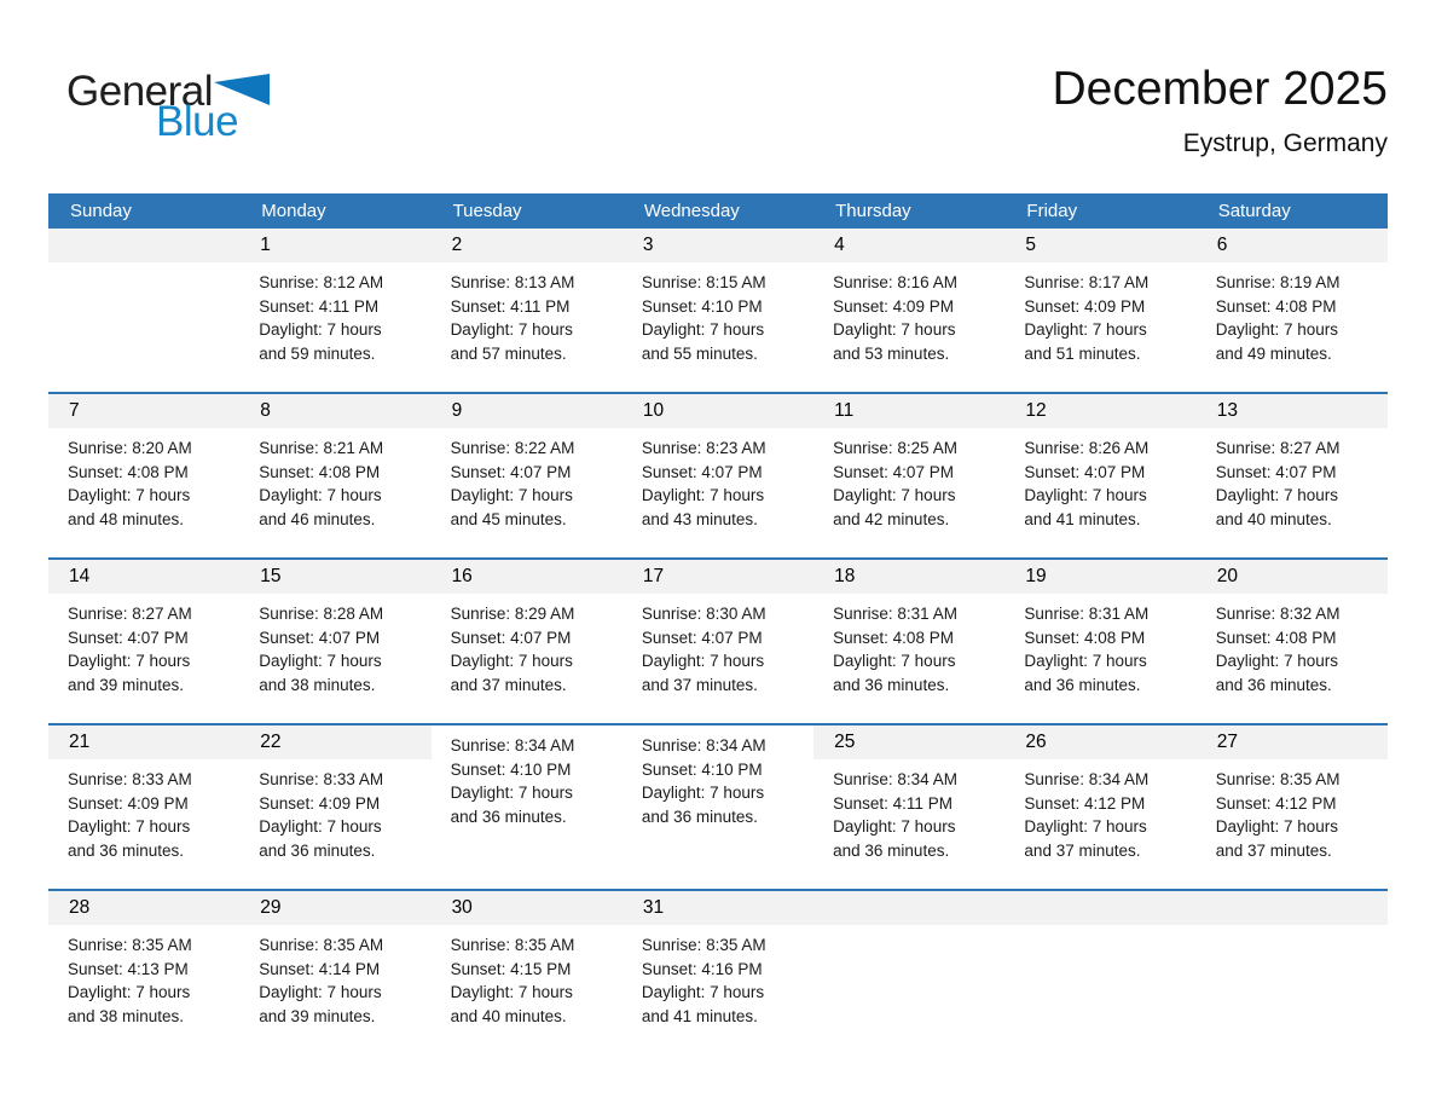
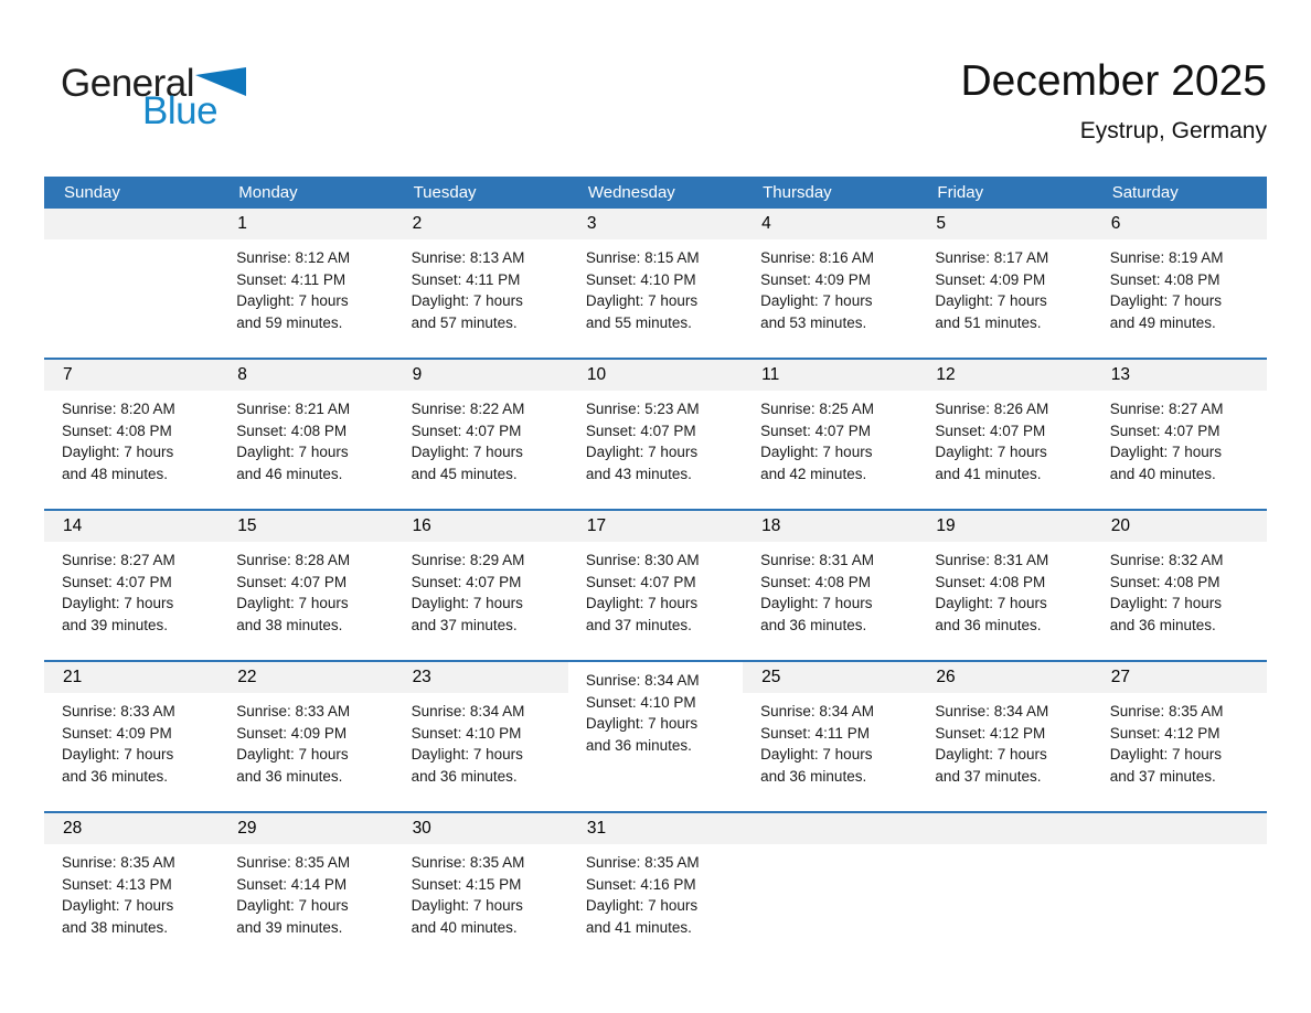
  General
  Blue
  December 2025
  Eystrup, Germany
  Sunday
  Monday
  Tuesday
  Wednesday
  Thursday
  Friday
  Saturday
  1
  Sunrise: 8:12 AM
  Sunset: 4:11 PM
  Daylight: 7 hours
  and 59 minutes.
  2
  Sunrise: 8:13 AM
  Sunset: 4:11 PM
  Daylight: 7 hours
  and 57 minutes.
  3
  Sunrise: 8:15 AM
  Sunset: 4:10 PM
  Daylight: 7 hours
  and 55 minutes.
  4
  Sunrise: 8:16 AM
  Sunset: 4:09 PM
  Daylight: 7 hours
  and 53 minutes.
  5
  Sunrise: 8:17 AM
  Sunset: 4:09 PM
  Daylight: 7 hours
  and 51 minutes.
  6
  Sunrise: 8:19 AM
  Sunset: 4:08 PM
  Daylight: 7 hours
  and 49 minutes.
  7
  Sunrise: 8:20 AM
  Sunset: 4:08 PM
  Daylight: 7 hours
  and 48 minutes.
  8
  Sunrise: 8:21 AM
  Sunset: 4:08 PM
  Daylight: 7 hours
  and 46 minutes.
  9
  Sunrise: 8:22 AM
  Sunset: 4:07 PM
  Daylight: 7 hours
  and 45 minutes.
  10
- Sunrise: 8:23 AM
+ Sunrise: 5:23 AM
  Sunset: 4:07 PM
  Daylight: 7 hours
  and 43 minutes.
  11
  Sunrise: 8:25 AM
  Sunset: 4:07 PM
  Daylight: 7 hours
  and 42 minutes.
  12
  Sunrise: 8:26 AM
  Sunset: 4:07 PM
  Daylight: 7 hours
  and 41 minutes.
  13
  Sunrise: 8:27 AM
  Sunset: 4:07 PM
  Daylight: 7 hours
  and 40 minutes.
  14
  Sunrise: 8:27 AM
  Sunset: 4:07 PM
  Daylight: 7 hours
  and 39 minutes.
  15
  Sunrise: 8:28 AM
  Sunset: 4:07 PM
  Daylight: 7 hours
  and 38 minutes.
  16
  Sunrise: 8:29 AM
  Sunset: 4:07 PM
  Daylight: 7 hours
  and 37 minutes.
  17
  Sunrise: 8:30 AM
  Sunset: 4:07 PM
  Daylight: 7 hours
  and 37 minutes.
  18
  Sunrise: 8:31 AM
  Sunset: 4:08 PM
  Daylight: 7 hours
  and 36 minutes.
  19
  Sunrise: 8:31 AM
  Sunset: 4:08 PM
  Daylight: 7 hours
  and 36 minutes.
  20
  Sunrise: 8:32 AM
  Sunset: 4:08 PM
  Daylight: 7 hours
  and 36 minutes.
  21
  Sunrise: 8:33 AM
  Sunset: 4:09 PM
  Daylight: 7 hours
  and 36 minutes.
  22
  Sunrise: 8:33 AM
  Sunset: 4:09 PM
  Daylight: 7 hours
  and 36 minutes.
+ 23
  Sunrise: 8:34 AM
  Sunset: 4:10 PM
  Daylight: 7 hours
  and 36 minutes.
  Sunrise: 8:34 AM
  Sunset: 4:10 PM
  Daylight: 7 hours
  and 36 minutes.
  25
  Sunrise: 8:34 AM
  Sunset: 4:11 PM
  Daylight: 7 hours
  and 36 minutes.
  26
  Sunrise: 8:34 AM
  Sunset: 4:12 PM
  Daylight: 7 hours
  and 37 minutes.
  27
  Sunrise: 8:35 AM
  Sunset: 4:12 PM
  Daylight: 7 hours
  and 37 minutes.
  28
  Sunrise: 8:35 AM
  Sunset: 4:13 PM
  Daylight: 7 hours
  and 38 minutes.
  29
  Sunrise: 8:35 AM
  Sunset: 4:14 PM
  Daylight: 7 hours
  and 39 minutes.
  30
  Sunrise: 8:35 AM
  Sunset: 4:15 PM
  Daylight: 7 hours
  and 40 minutes.
  31
  Sunrise: 8:35 AM
  Sunset: 4:16 PM
  Daylight: 7 hours
  and 41 minutes.
